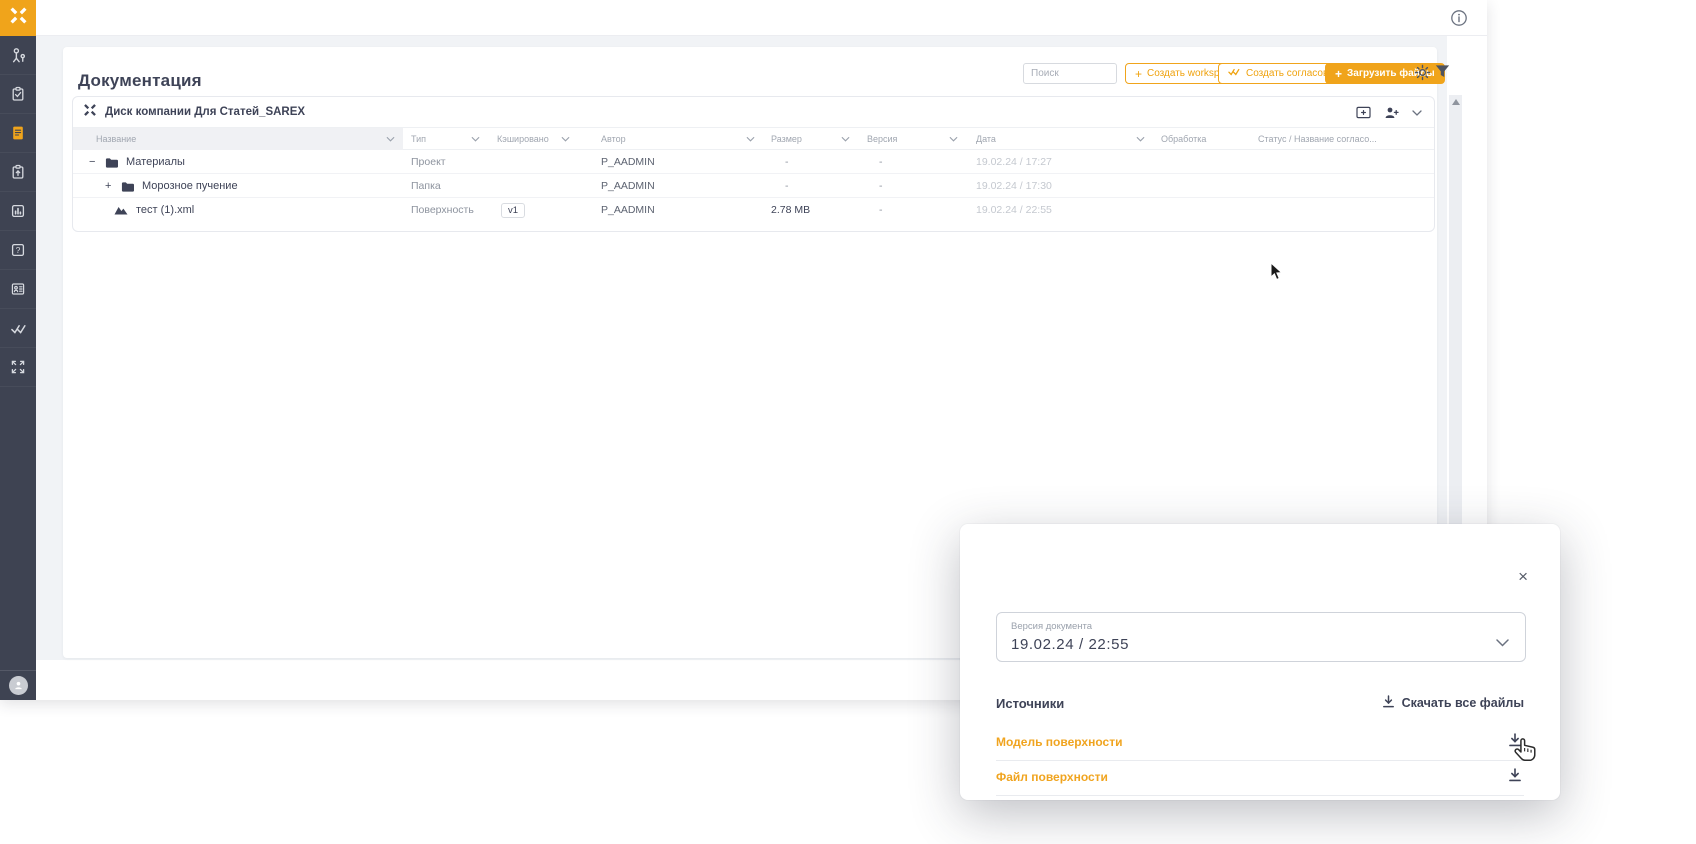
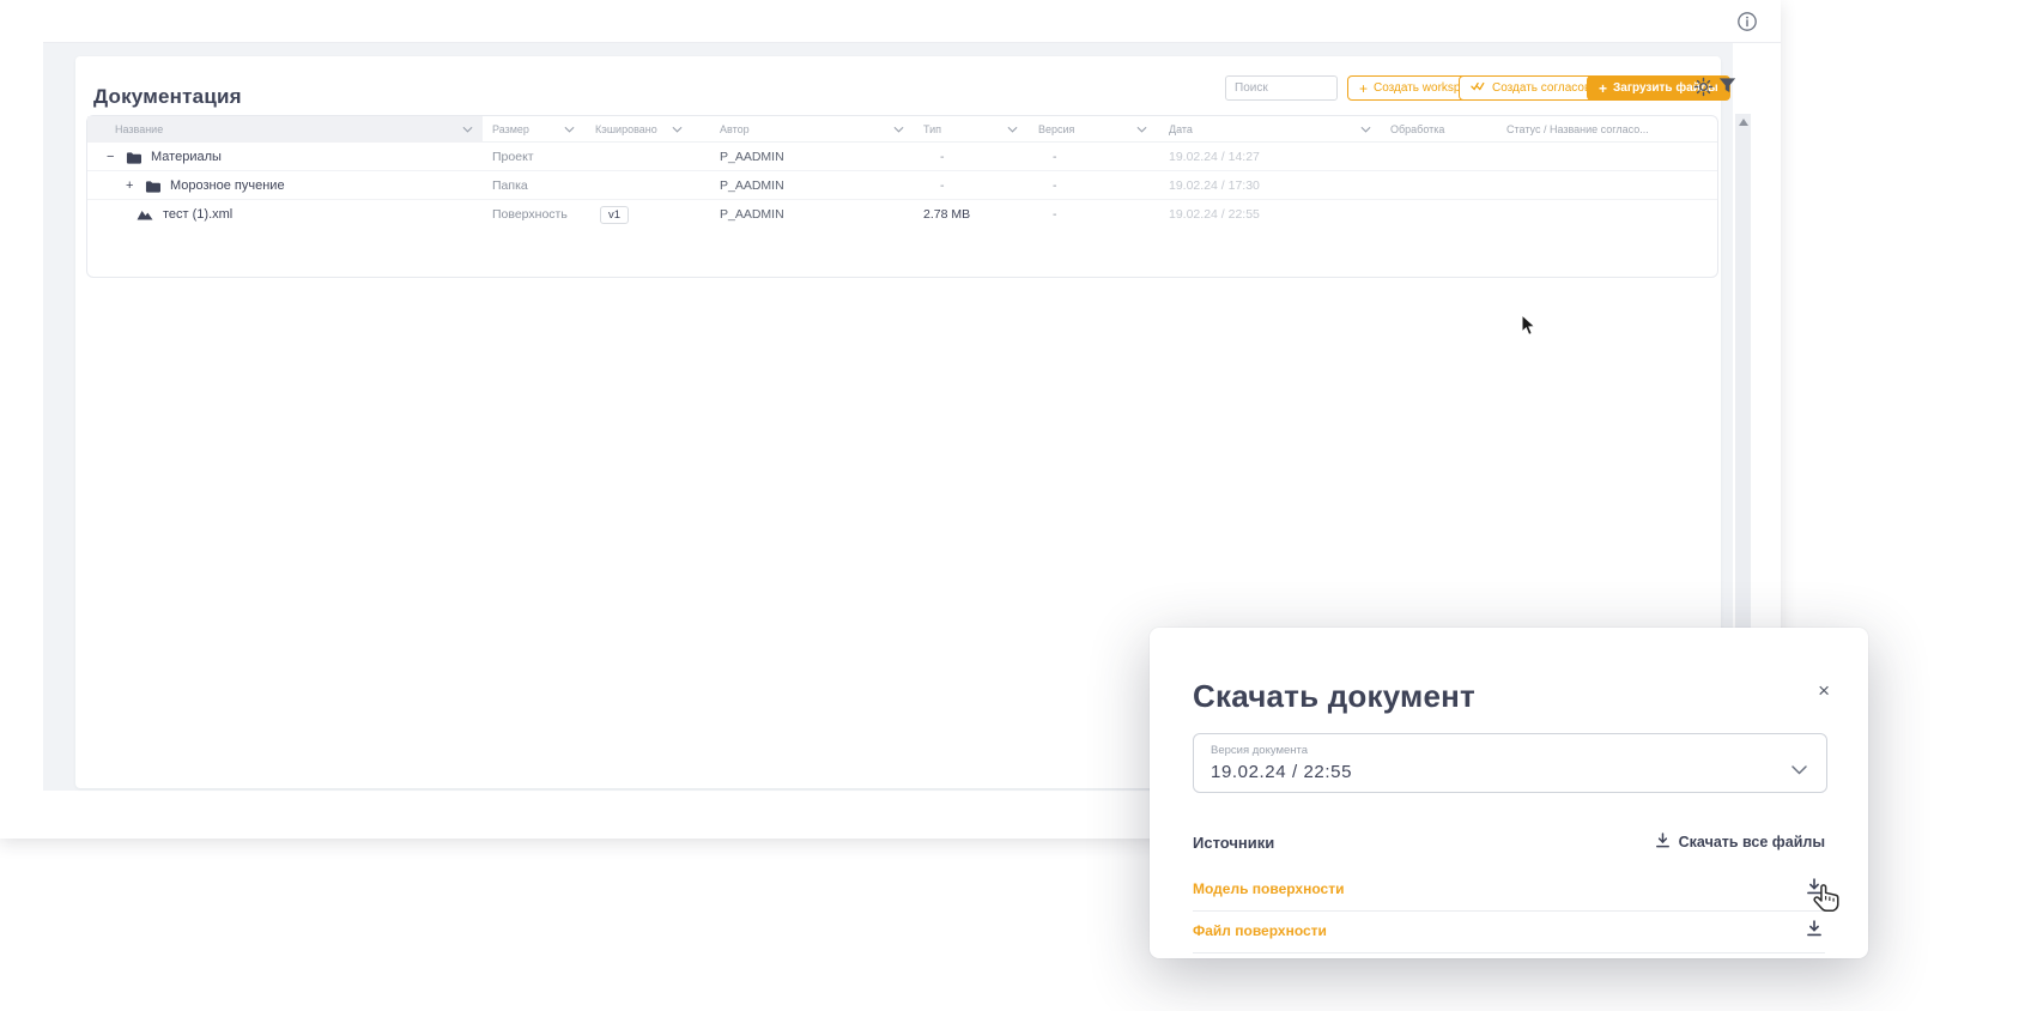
- ?
  Документация
  Поиск
  +
  Создать worksp
  Создать согласо
  +
  Загрузить файлы
- Диск компании Для Статей_SAREX
  Название
- Тип
+ Размер
  Кэшировано
  Автор
- Размер
+ Тип
  Версия
  Дата
  Обработка
  Статус / Название согласо...
  −
  Материалы
  Проект
  P_AADMIN
  -
  -
- 19.02.24 / 17:27
+ 19.02.24 / 14:27
  +
  Морозное пучение
  Папка
  P_AADMIN
  -
  -
  19.02.24 / 17:30
  тест (1).xml
  Поверхность
  v1
  P_AADMIN
  2.78 MB
  -
  19.02.24 / 22:55
+ Скачать документ
  ×
  Версия документа
  19.02.24 / 22:55
  Источники
  Скачать все файлы
  Модель поверхности
  Файл поверхности
